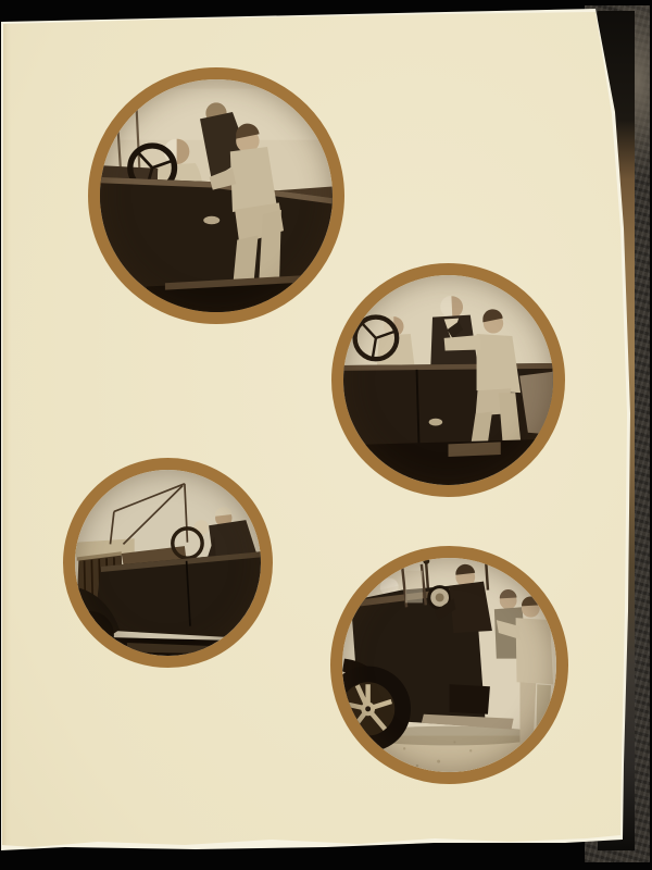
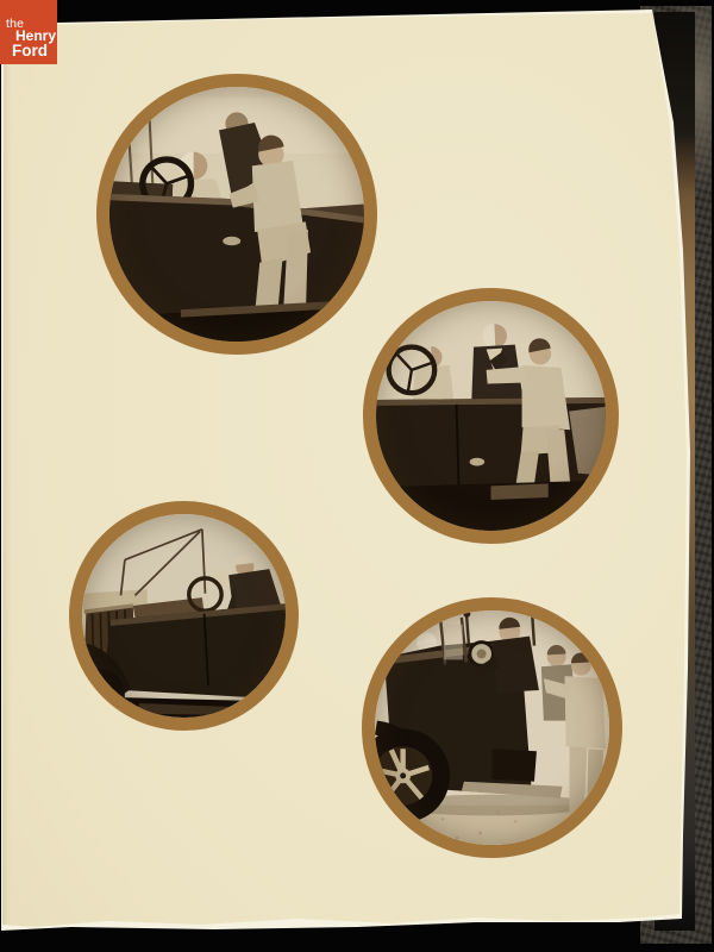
+ the
+ Henry
+ Ford
